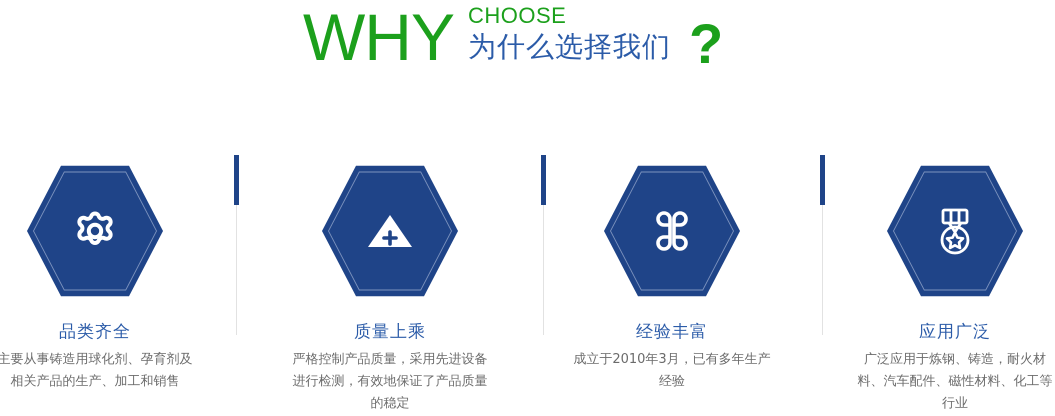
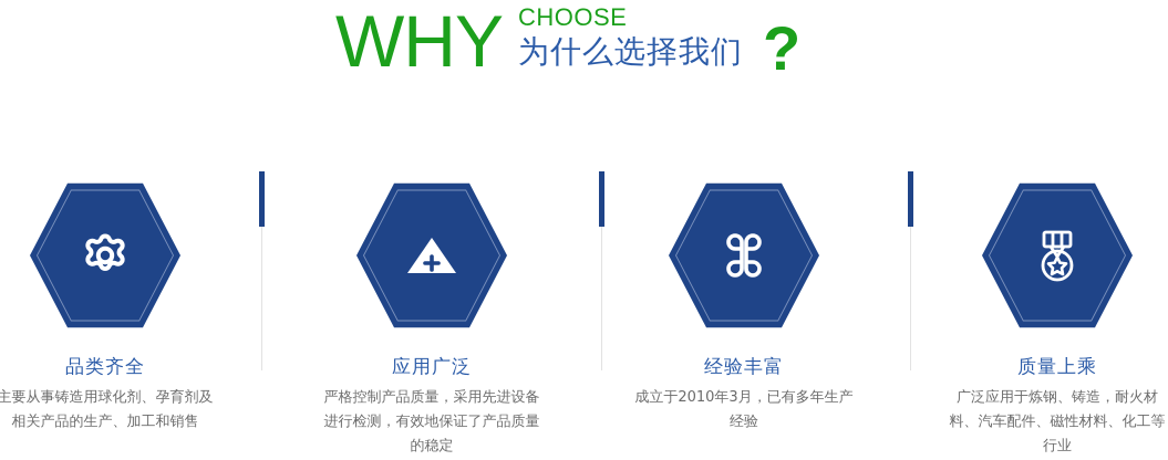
  WHY
  CHOOSE
  为什么选择我们
  ?
  品类齐全
  主要从事铸造用球化剂、孕育剂及相关产品的生产、加工和销售
- 质量上乘
+ 应用广泛
  严格控制产品质量，采用先进设备进行检测，有效地保证了产品质量的稳定
  经验丰富
  成立于2010年3月，已有多年生产经验
- 应用广泛
+ 质量上乘
  广泛应用于炼钢、铸造，耐火材料、汽车配件、磁性材料、化工等行业
